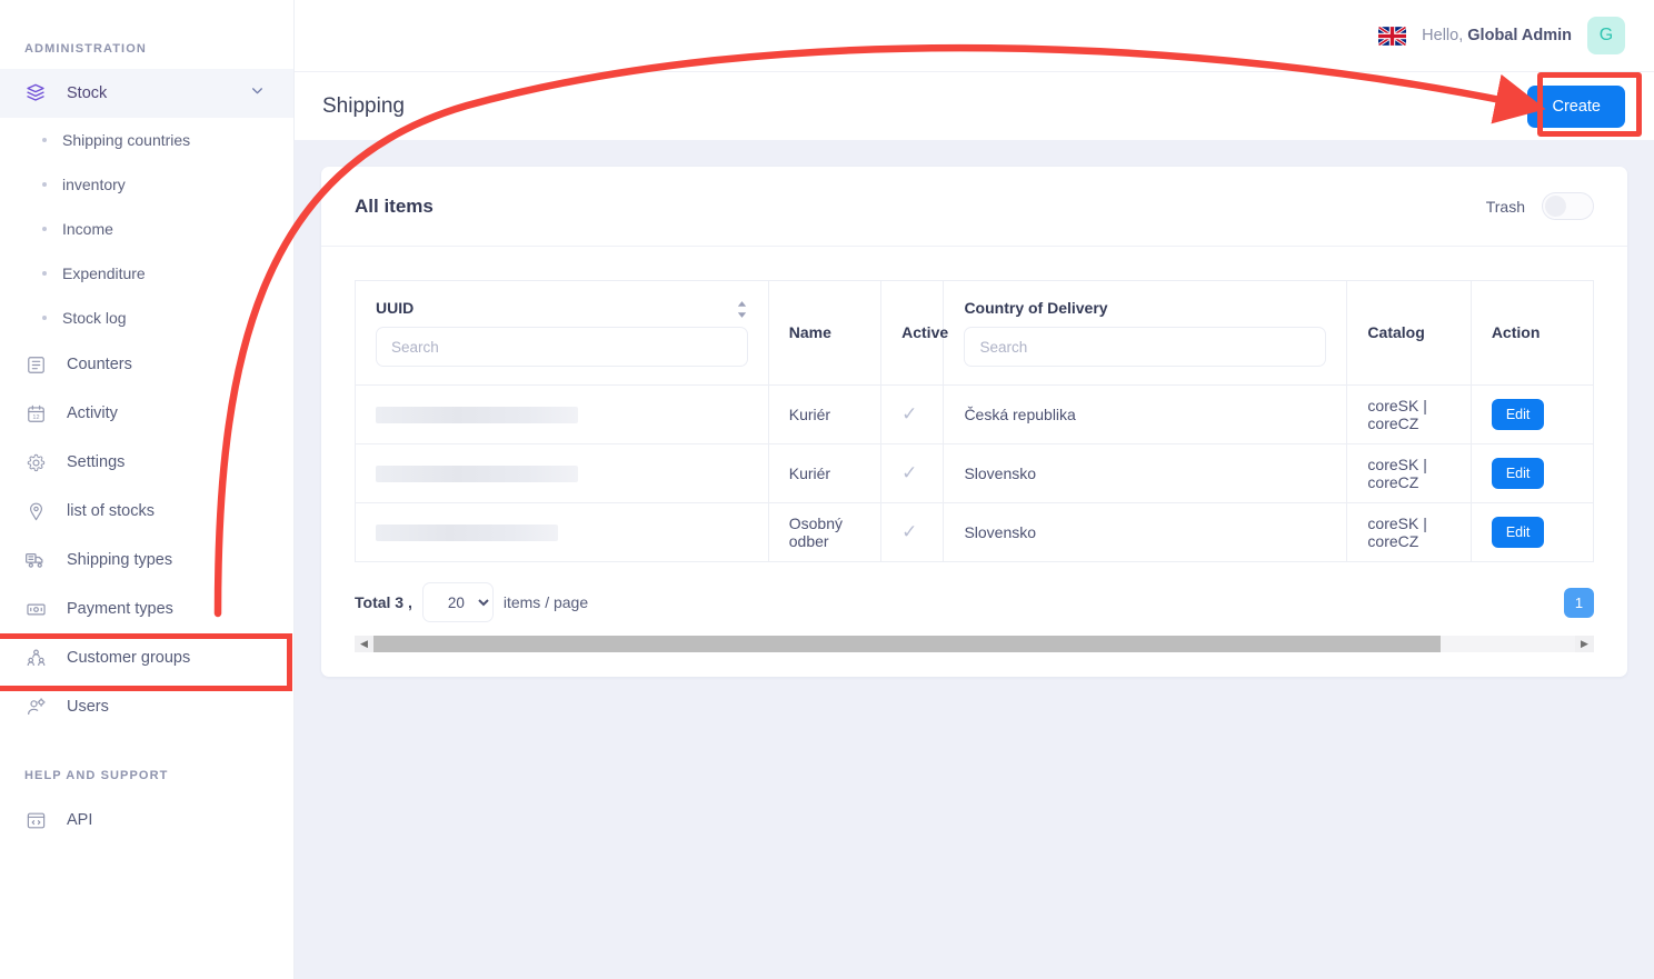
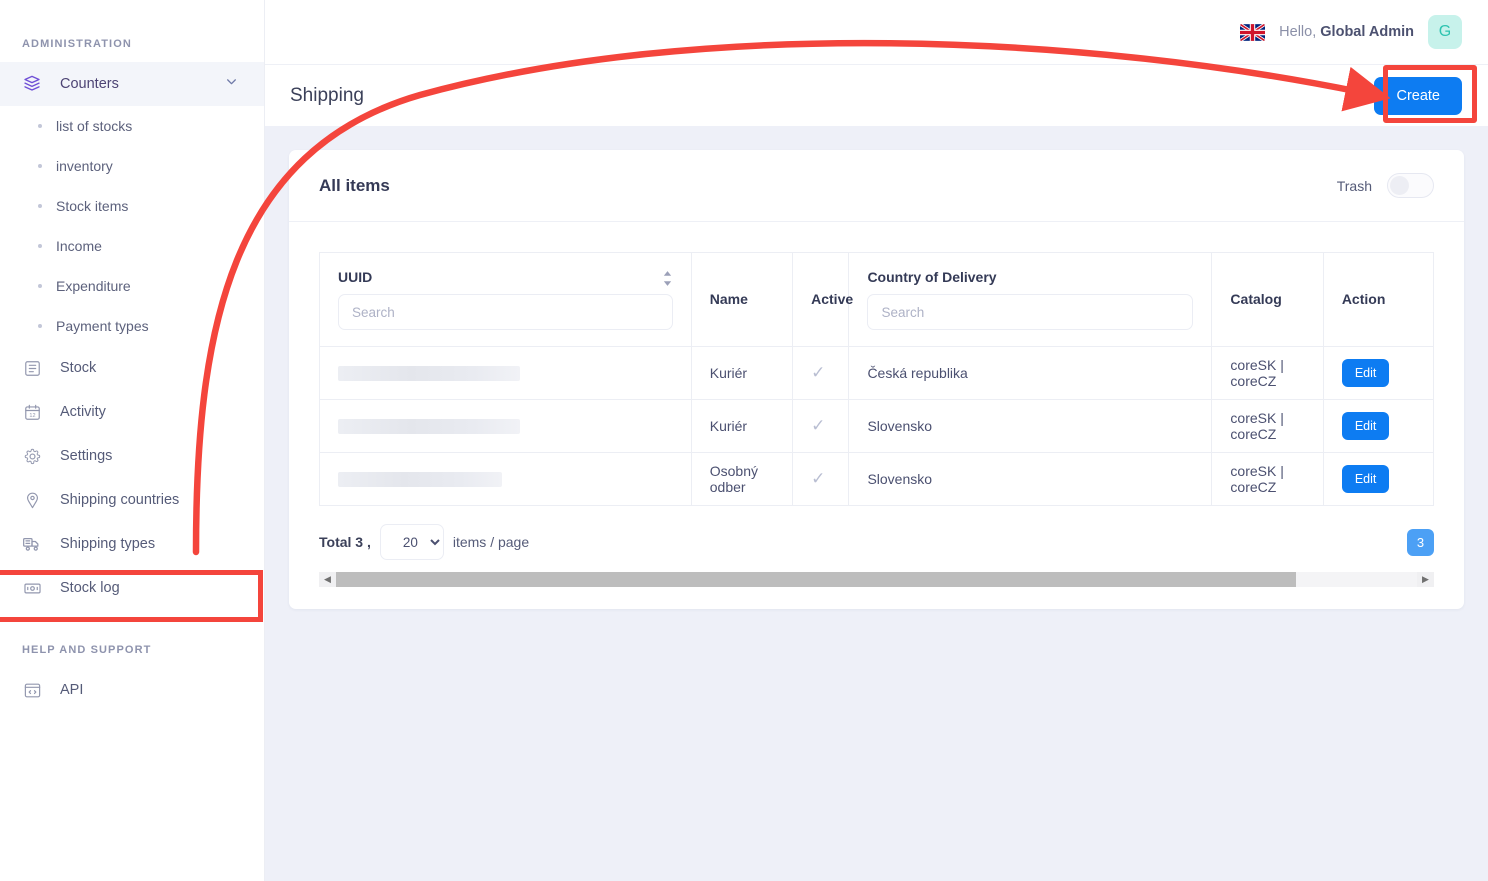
  ADMINISTRATION
- Stock
+ Counters
- Shipping countries
+ list of stocks
  inventory
+ Stock items
  Income
  Expenditure
- Stock log
+ Payment types
- Counters
+ Stock
  Activity
  Settings
- list of stocks
+ Shipping countries
  Shipping types
- Payment types
+ Stock log
- Customer groups
- Users
  HELP AND SUPPORT
  API
  Hello, Global Admin
  G
  Shipping
  Create
  All items
  Trash
  UUID Search	Name	Active	Country of Delivery Search	Catalog	Action
  	Kuriér	✓	Česká republika	coreSK | coreCZ	Edit
  	Kuriér	✓	Slovensko	coreSK | coreCZ	Edit
  	Osobný odber	✓	Slovensko	coreSK | coreCZ	Edit
  Total 3 ,
  20
  items / page
- 1
+ 3
  ◀
  ▶
